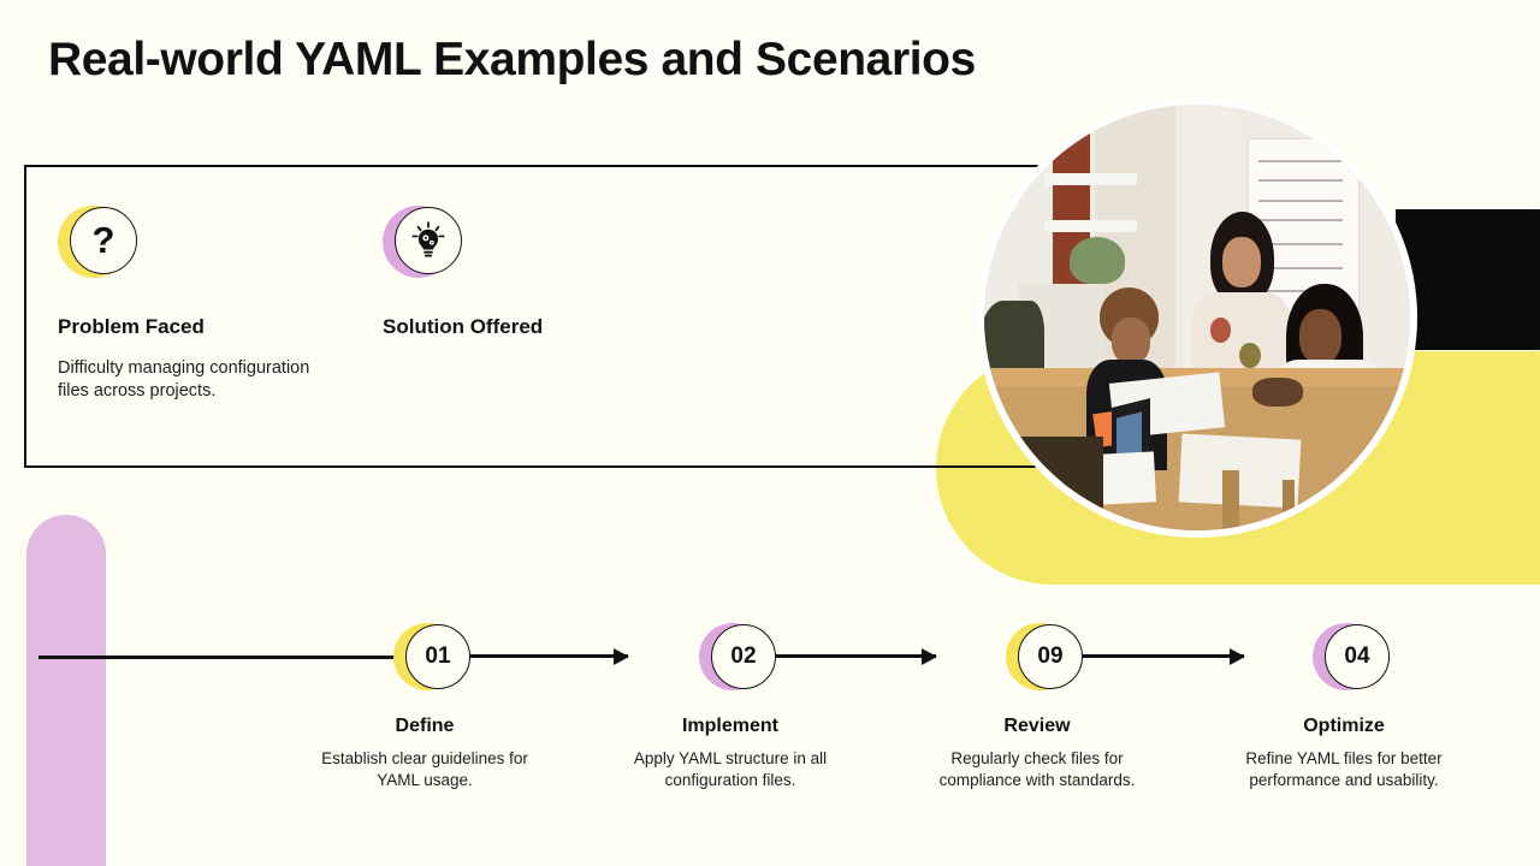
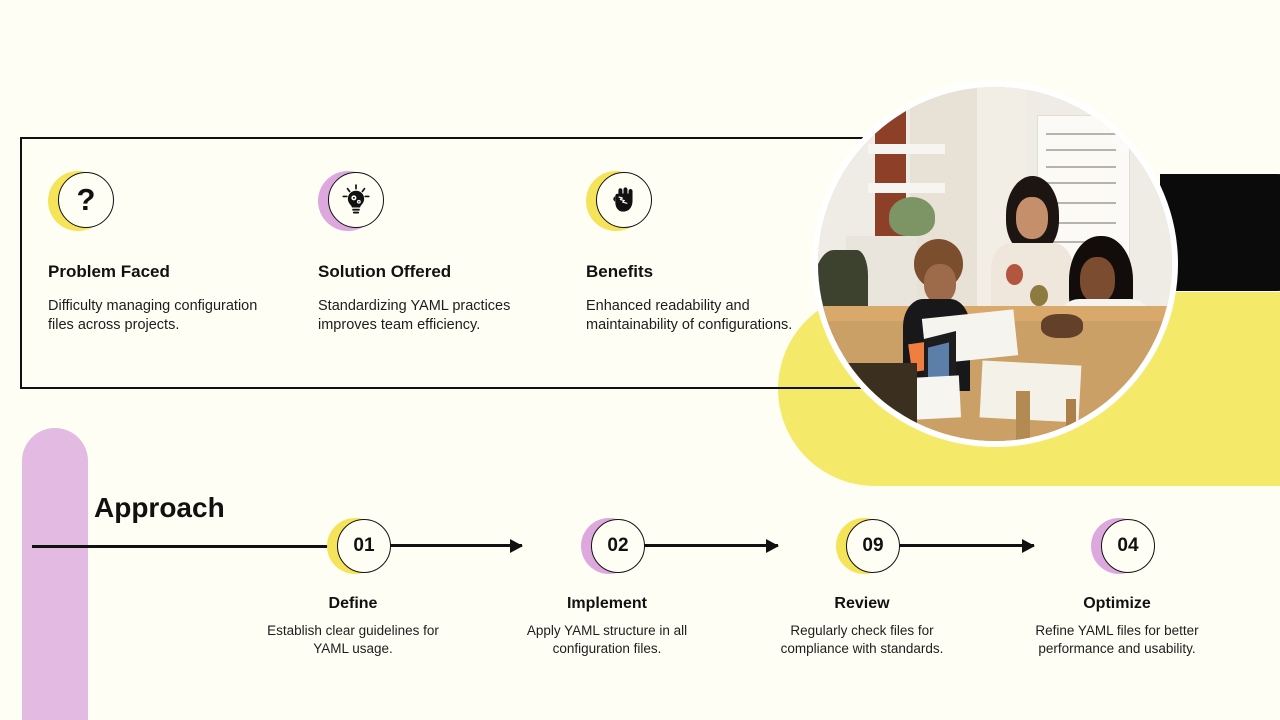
- Real-world YAML Examples and Scenarios
  ?
  Problem Faced
  Difficulty managing configuration files across projects.
  Solution Offered
+ Standardizing YAML practices improves team efficiency.
+ Benefits
+ Enhanced readability and maintainability of configurations.
+ Approach
  01
  Define
  Establish clear guidelines for YAML usage.
  02
  Implement
  Apply YAML structure in all configuration files.
  09
  Review
  Regularly check files for compliance with standards.
  04
  Optimize
  Refine YAML files for better performance and usability.
